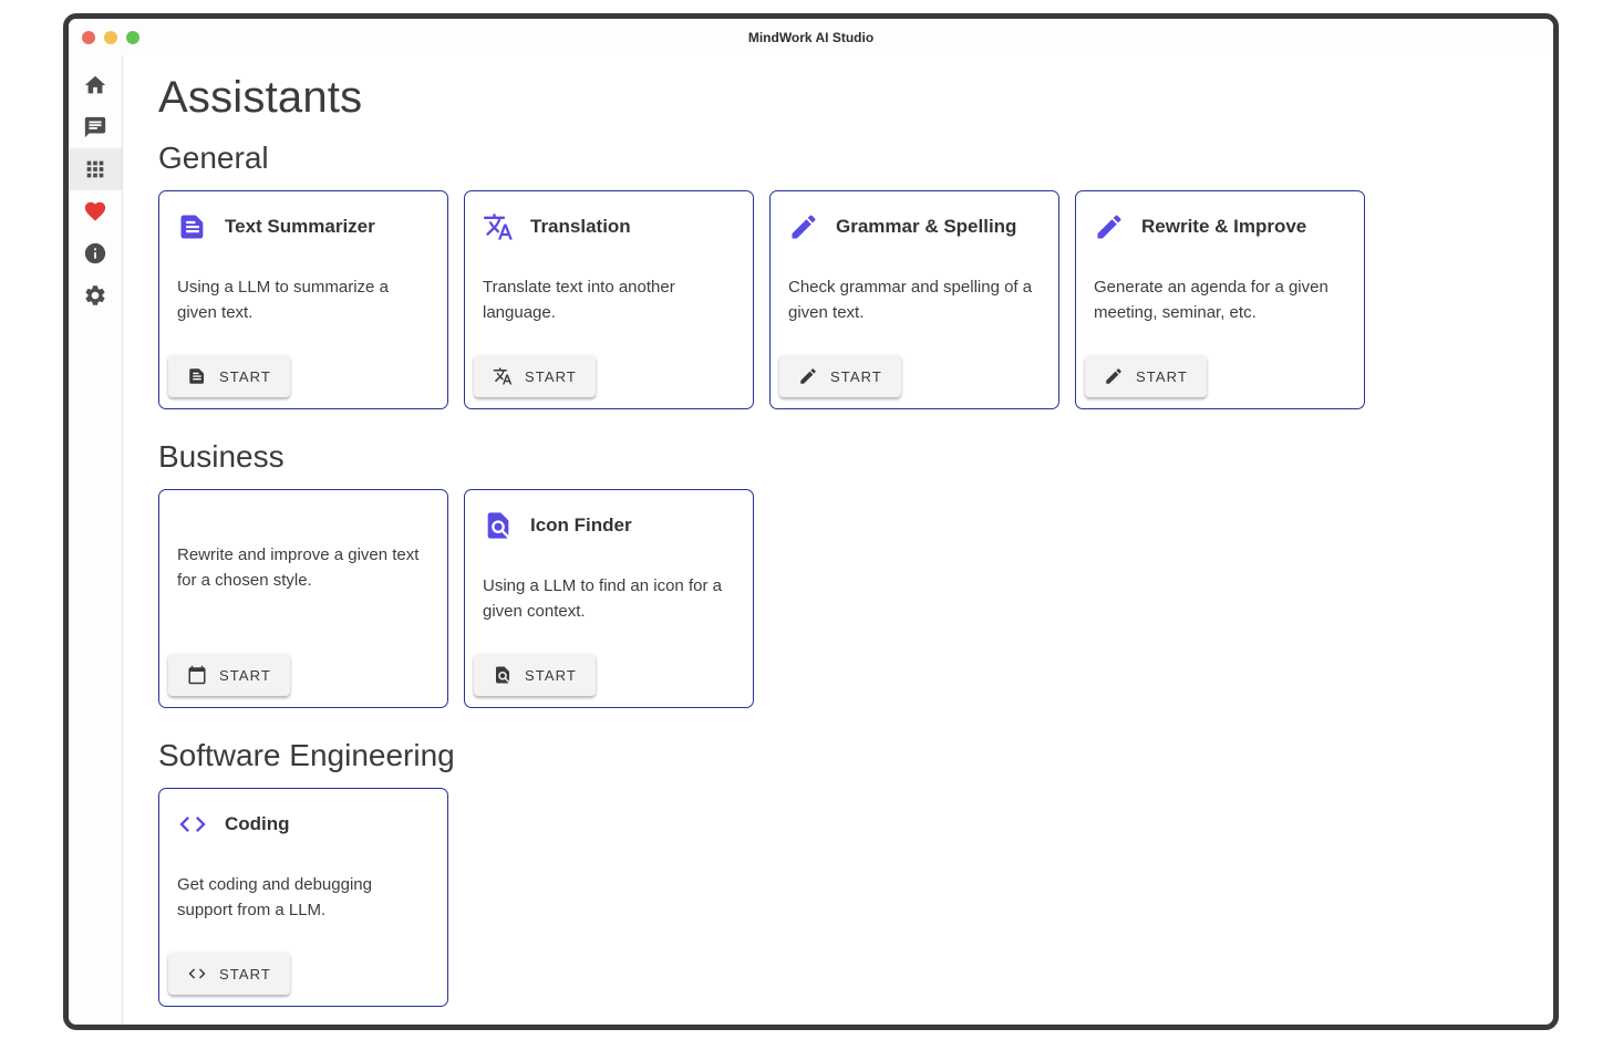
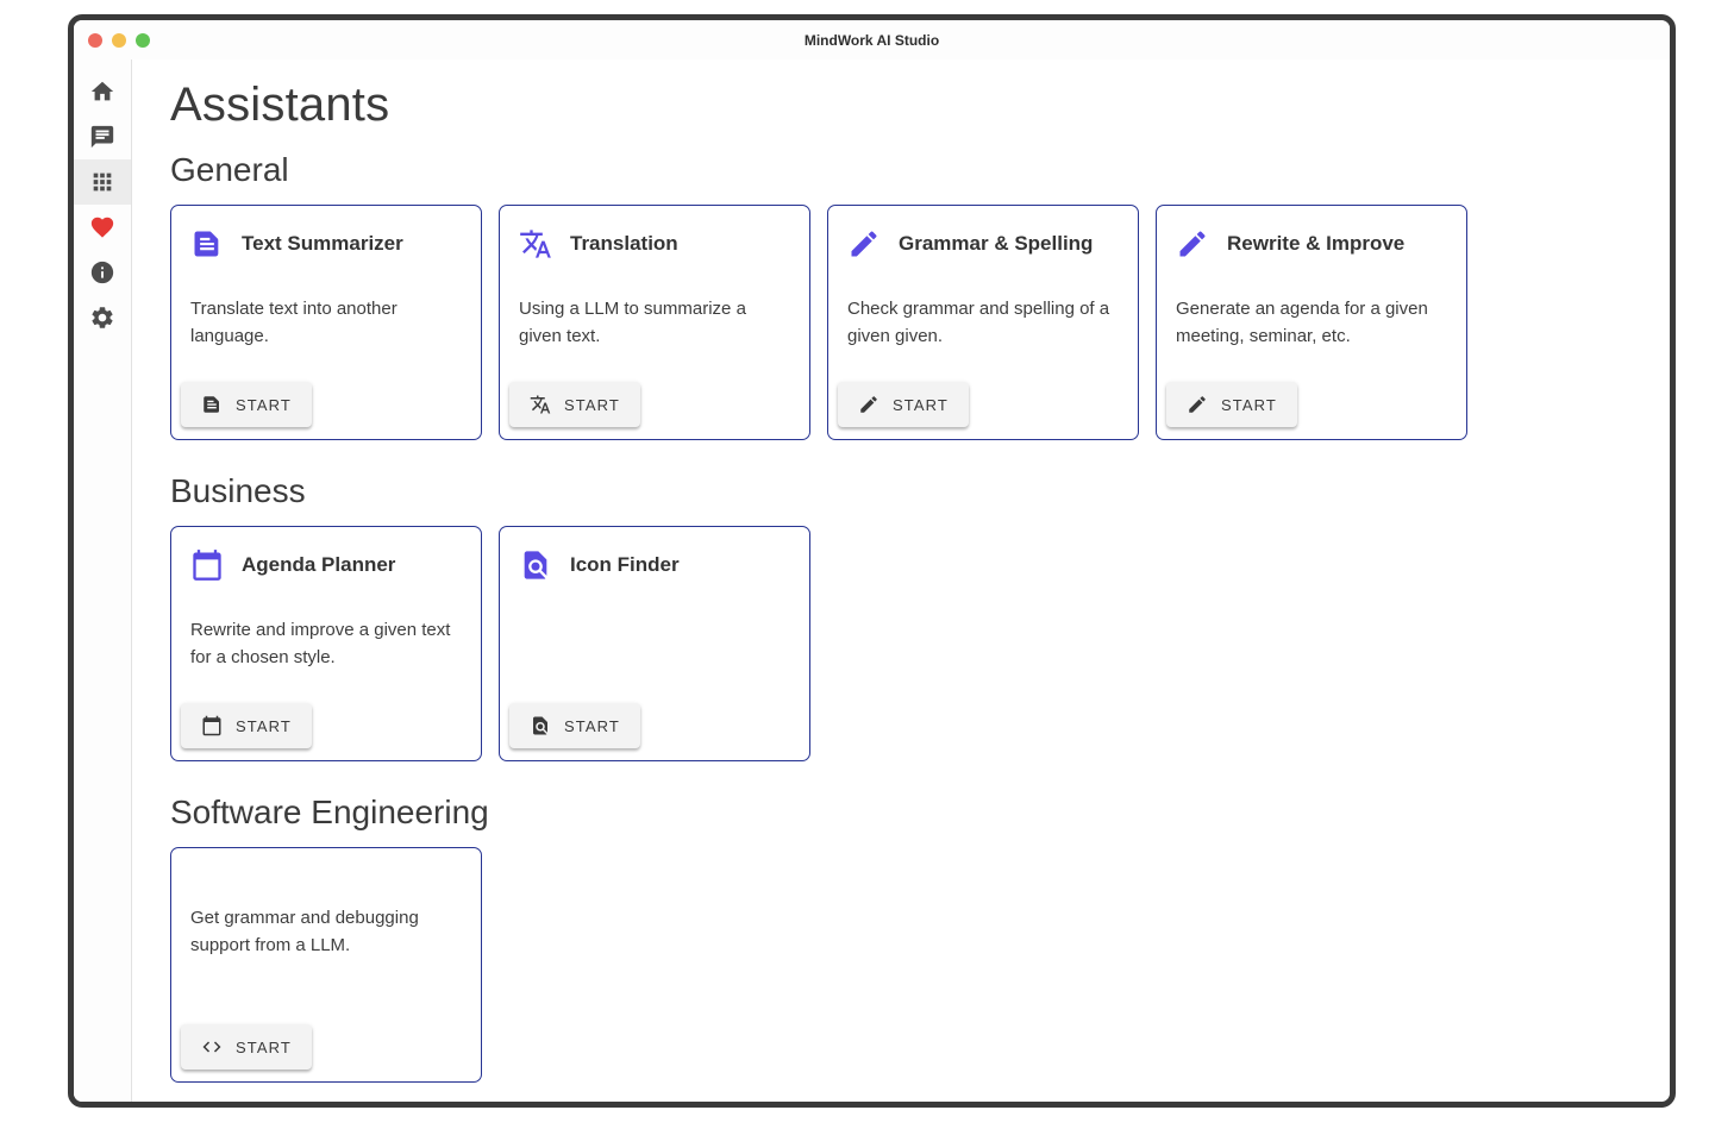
  MindWork AI Studio
  Assistants
  General
  Text Summarizer
- Using a LLM to summarize a given text.
+ Translate text into another language.
  START
  Translation
- Translate text into another language.
+ Using a LLM to summarize a given text.
  START
  Grammar & Spelling
- Check grammar and spelling of a given text.
+ Check grammar and spelling of a given given.
  START
  Rewrite & Improve
  Generate an agenda for a given meeting, seminar, etc.
  START
  Business
+ Agenda Planner
  Rewrite and improve a given text for a chosen style.
  START
  Icon Finder
- Using a LLM to find an icon for a given context.
  START
  Software Engineering
- Coding
- Get coding and debugging support from a LLM.
+ Get grammar and debugging support from a LLM.
  START
